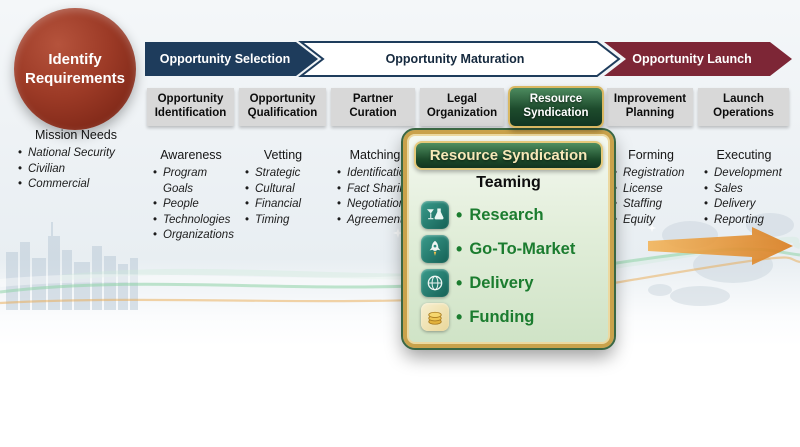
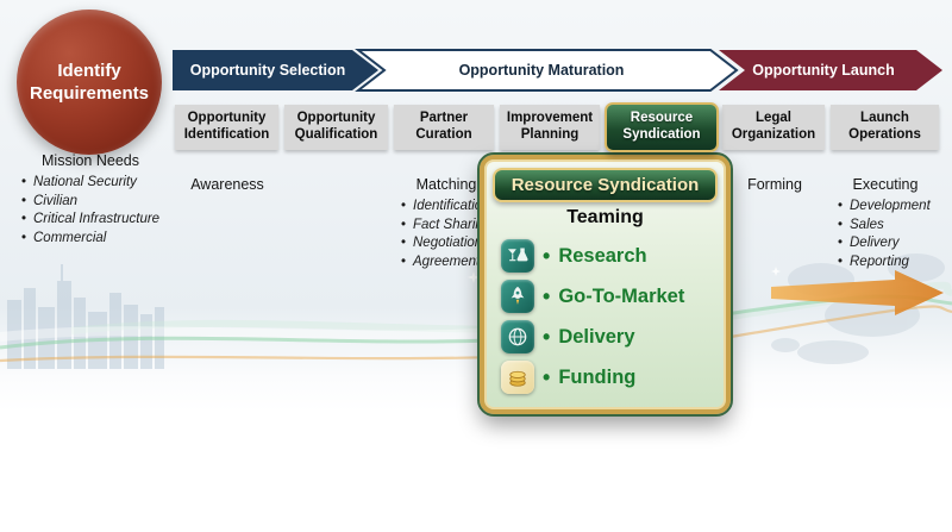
  Identify
  Requirements
  Opportunity Selection
  Opportunity Maturation
  Opportunity Launch
  Opportunity Identification
  Opportunity Qualification
  Partner Curation
- Legal Organization
+ Improvement Planning
  Resource Syndication
- Improvement Planning
+ Legal Organization
  Launch Operations
  Mission Needs
  National Security
  Civilian
+ Critical Infrastructure
  Commercial
  Awareness
- Program Goals
- People
- Technologies
- Organizations
- Vetting
- Strategic
- Cultural
- Financial
- Timing
  Matching
  Identificatio
  Fact Shari
  Negotiation
  Agreement
  Forming
- Registration
- License
- Staffing
- Equity
  Executing
  Development
  Sales
  Delivery
  Reporting
  Resource Syndication
  Teaming
  Research
  Go-To-Market
  Delivery
  Funding
